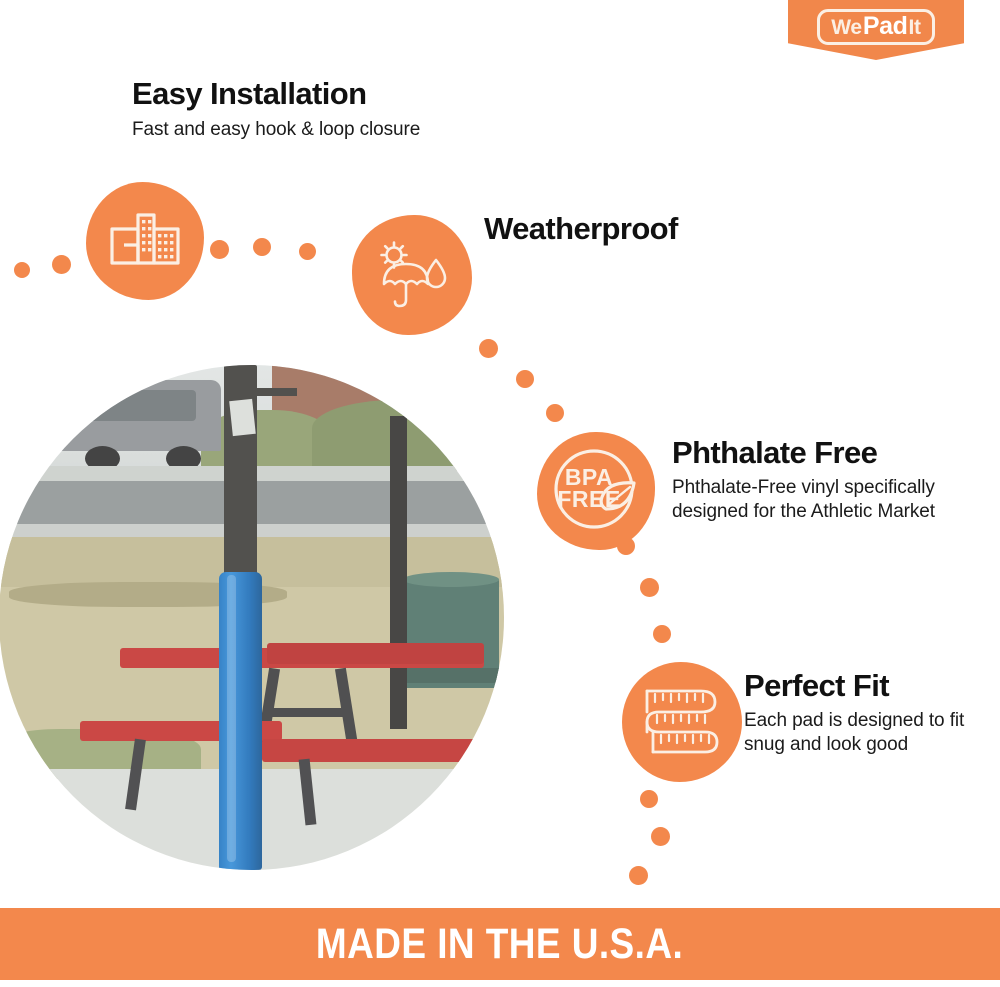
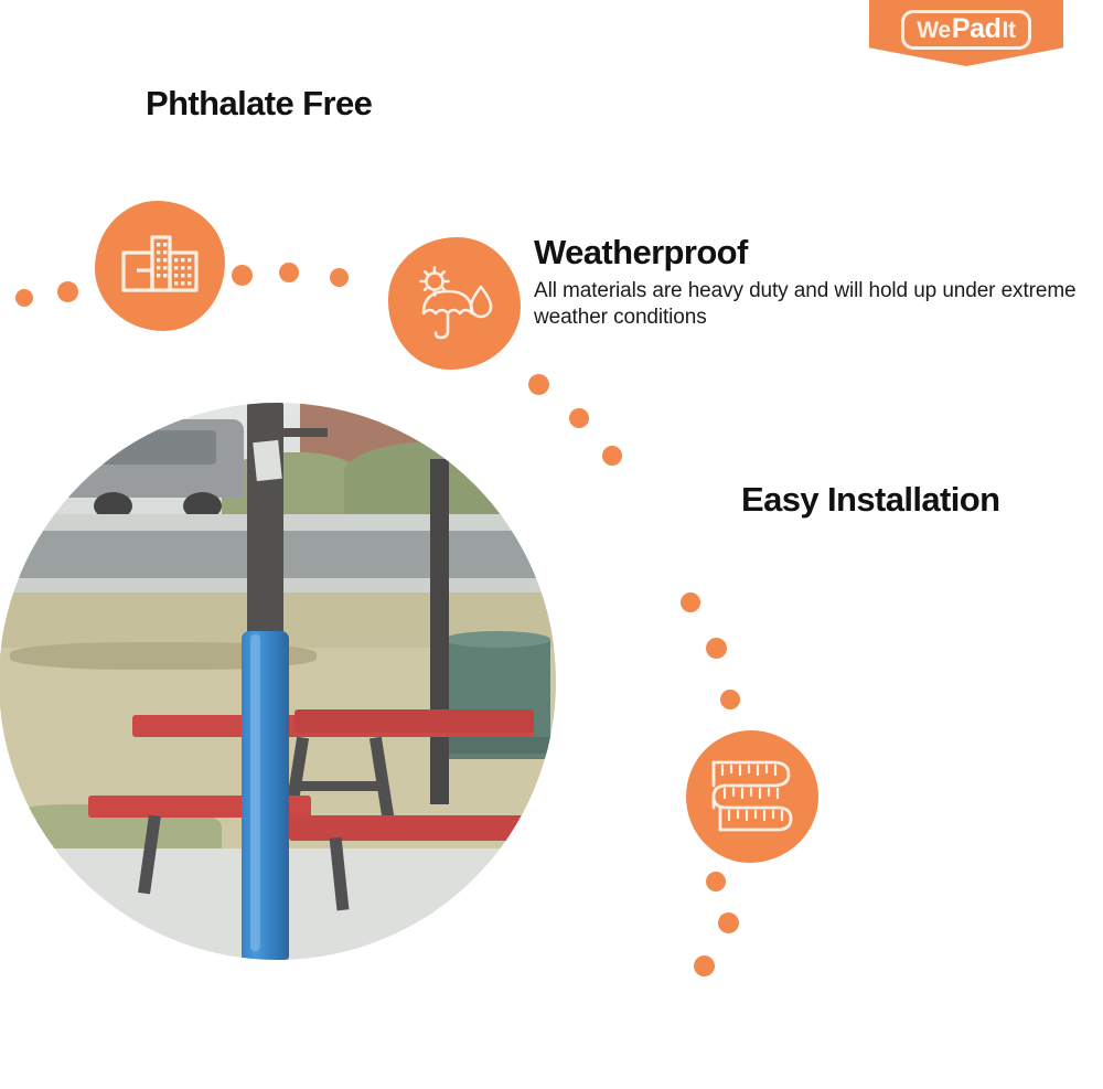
  We
  Pad
  It
- Easy Installation
+ Phthalate Free
- Fast and easy hook & loop closure
  Weatherproof
+ All materials are heavy duty and will hold up under extreme weather conditions
- Phthalate Free
+ Easy Installation
- Phthalate-Free vinyl specifically designed for the Athletic Market
- BPA
- FREE
- Perfect Fit
- Each pad is designed to fit snug and look good
- MADE IN THE U.S.A.
